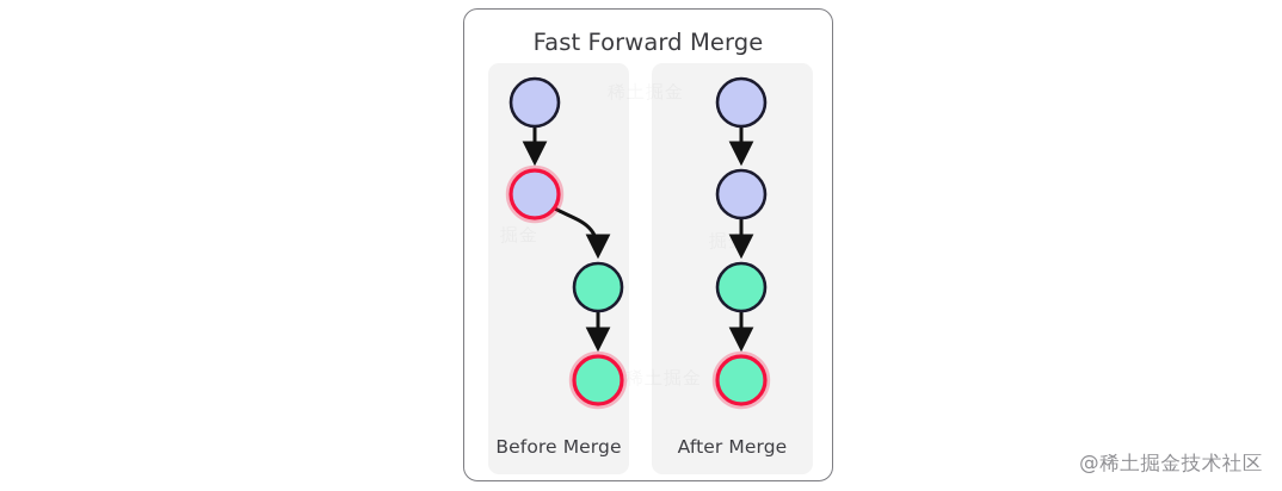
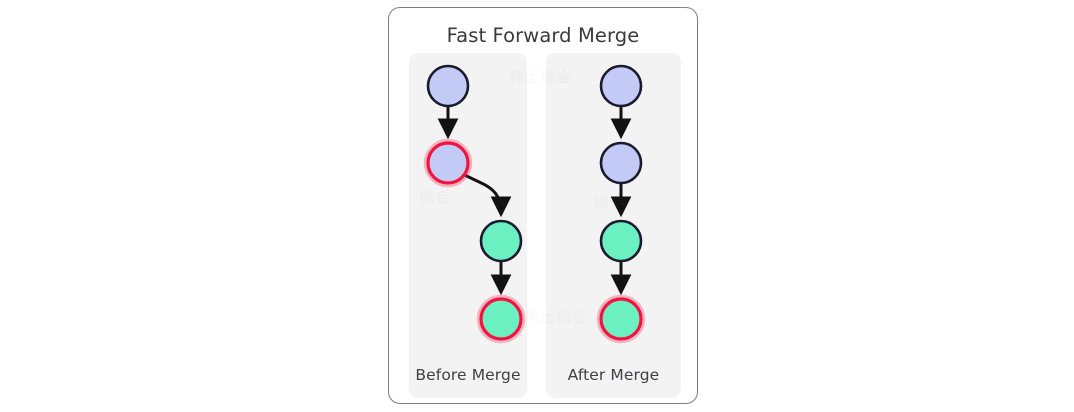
  Fast Forward Merge
  Before Merge
  After Merge
  稀土掘金
  掘金
- @稀土掘金技术社区
